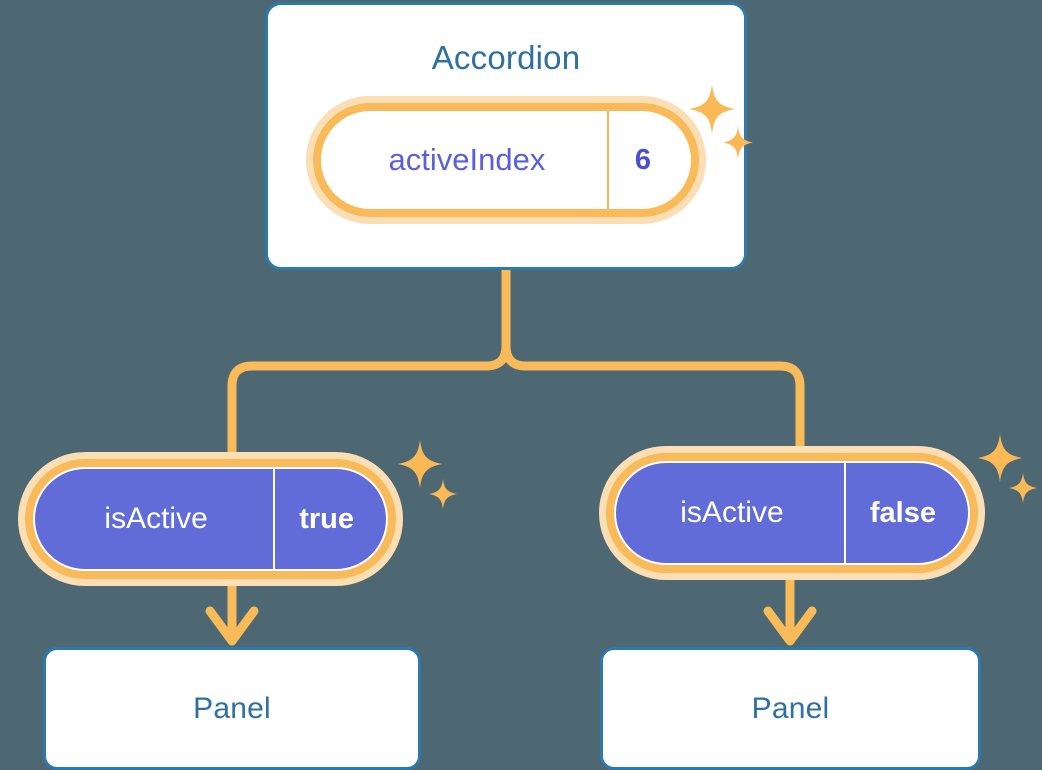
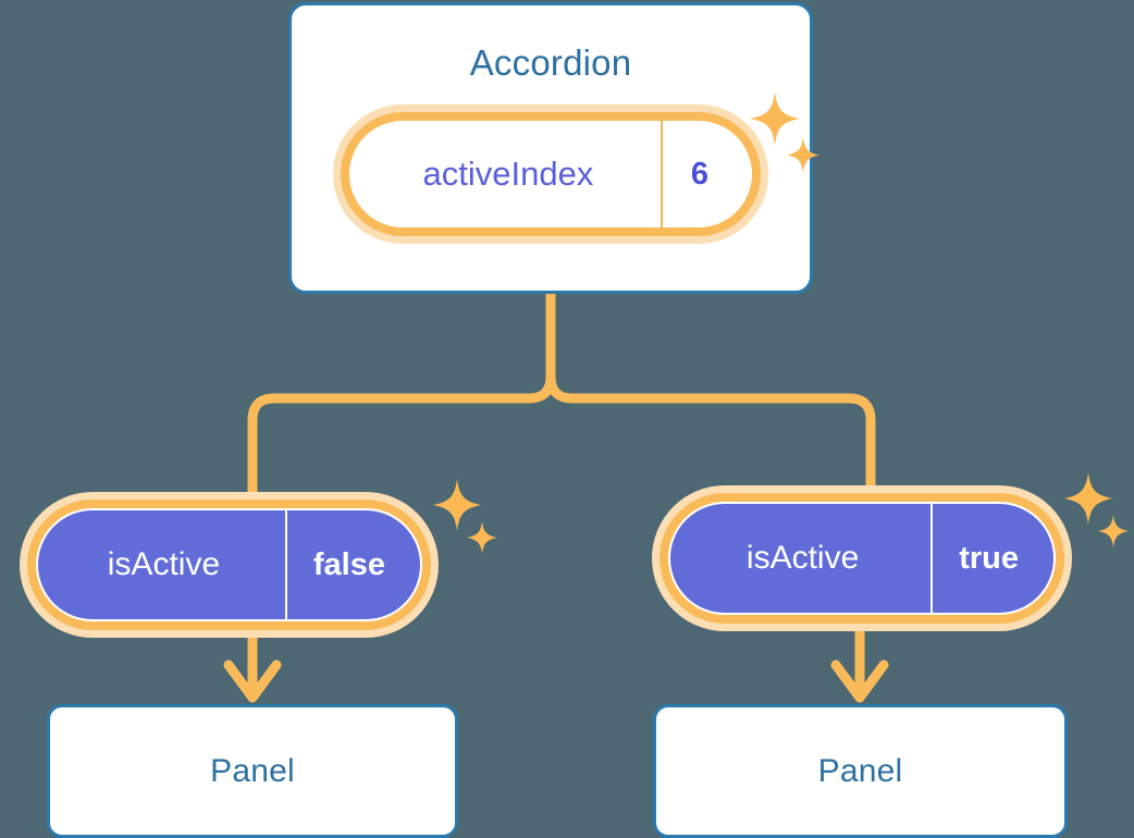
  Accordion
  activeIndex
  6
  isActive
- true
+ false
  isActive
- false
+ true
  Panel
  Panel
